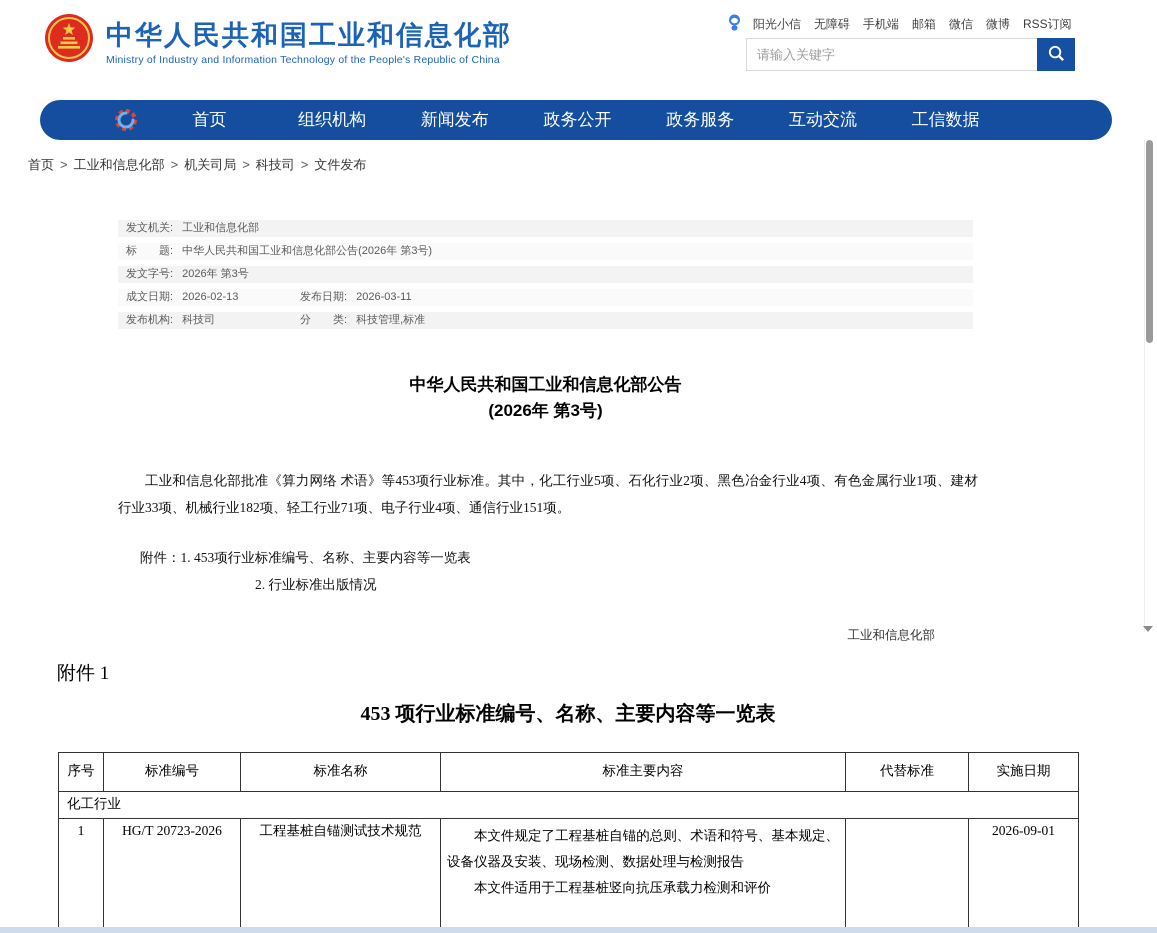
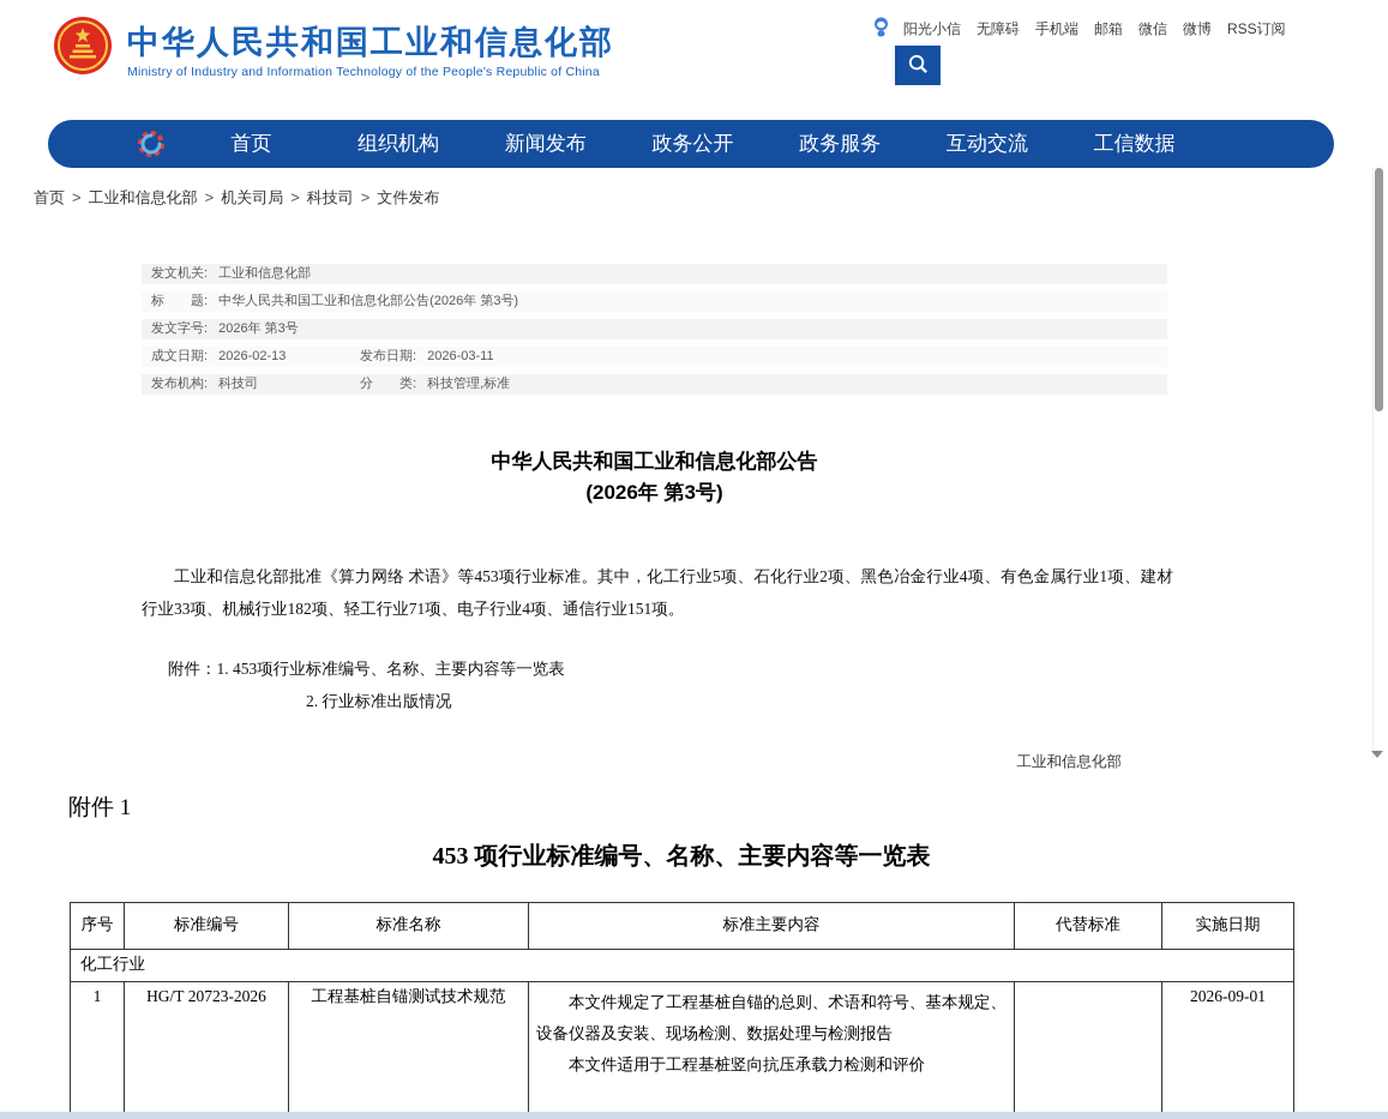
  中华人民共和国工业和信息化部
  Ministry of Industry and Information Technology of the People's Republic of China
  阳光小信
  无障碍
  手机端
  邮箱
  微信
  微博
  RSS订阅
- 请输入关键字
  首页
  组织机构
  新闻发布
  政务公开
  政务服务
  互动交流
  工信数据
  首页 > 工业和信息化部 > 机关司局 > 科技司 > 文件发布
  发文机关: 工业和信息化部
  标 题: 中华人民共和国工业和信息化部公告(2026年 第3号)
  发文字号: 2026年 第3号
  成文日期: 2026-02-13
  发布日期: 2026-03-11
  发布机构: 科技司
  分 类: 科技管理,标准
  中华人民共和国工业和信息化部公告
  (2026年 第3号)
  工业和信息化部批准《算力网络 术语》等453项行业标准。其中，化工行业5项、石化行业2项、黑色冶金行业4项、有色金属行业1项、建材行业33项、机械行业182项、轻工行业71项、电子行业4项、通信行业151项。
  附件：1. 453项行业标准编号、名称、主要内容等一览表
  2. 行业标准出版情况
  工业和信息化部
  附件 1
  453 项行业标准编号、名称、主要内容等一览表
  序号	标准编号	标准名称	标准主要内容	代替标准	实施日期
  化工行业
  1	HG/T 20723-2026	工程基桩自锚测试技术规范	本文件规定了工程基桩自锚的总则、术语和符号、基本规定、设备仪器及安装、现场检测、数据处理与检测报告 本文件适用于工程基桩竖向抗压承载力检测和评价		2026-09-01
